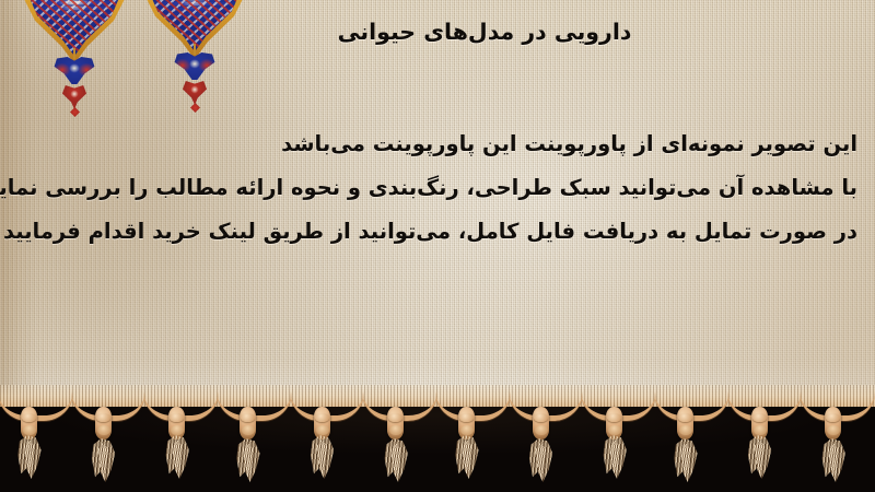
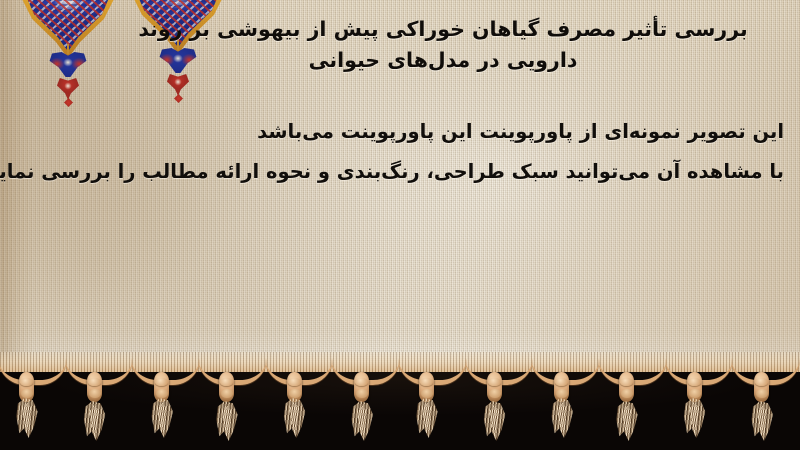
+ بررسی تأثیر مصرف گیاهان خوراکی پیش از بیهوشی بر روند
  دارویی در مدل‌های حیوانی
  این تصویر نمونه‌ای از پاورپوینت این پاورپوینت می‌باشد
  با مشاهده آن می‌توانید سبک طراحی، رنگ‌بندی و نحوه ارائه مطالب را بررسی نمای
- در صورت تمایل به دریافت فایل کامل، می‌توانید از طریق لینک خرید اقدام فرمایید
